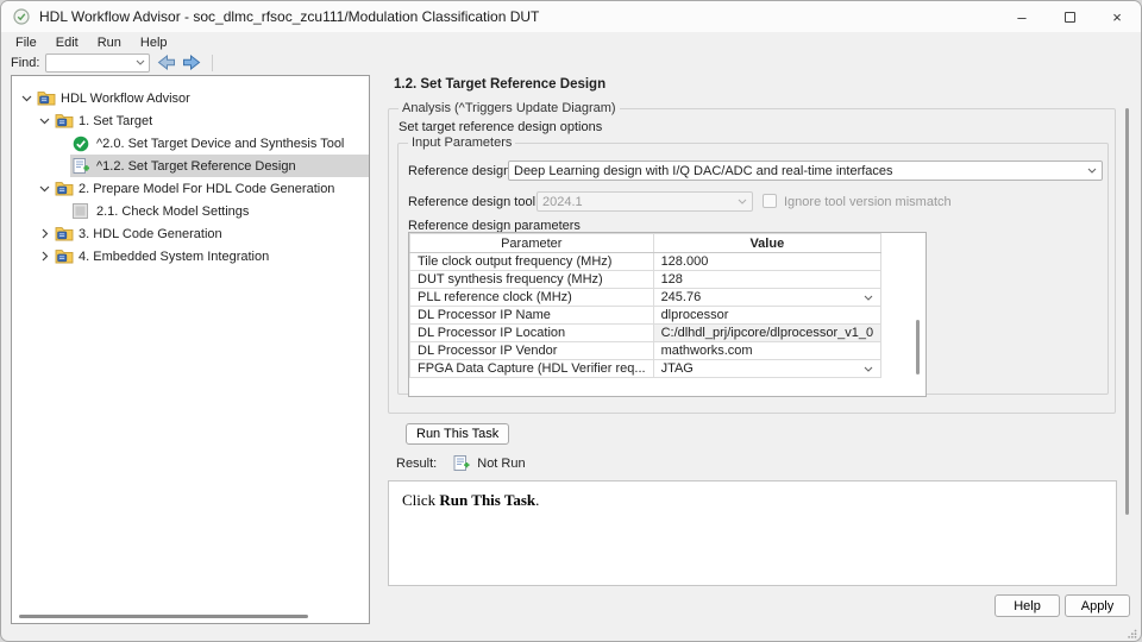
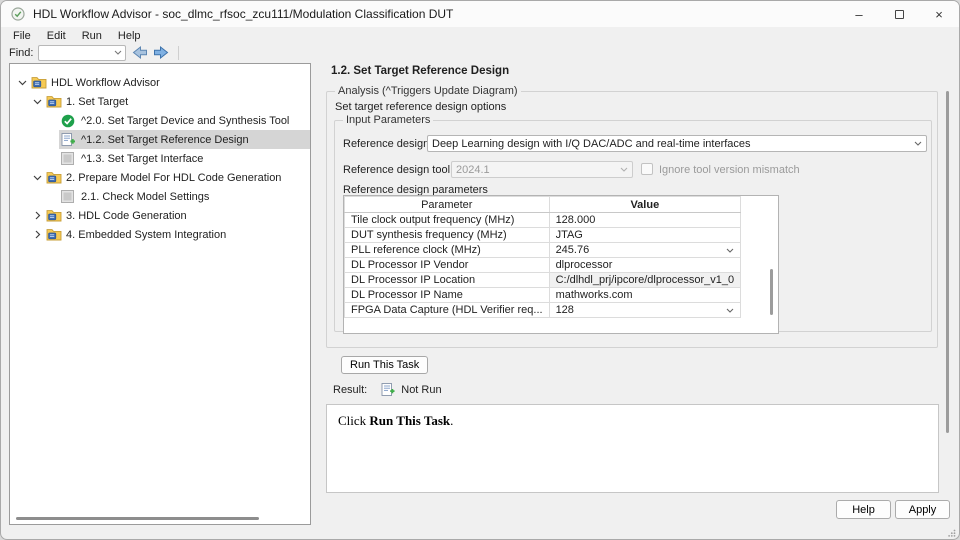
  HDL Workflow Advisor - soc_dlmc_rfsoc_zcu111/Modulation Classification DUT
  –
  ×
  File
  Edit
  Run
  Help
  Find:
  HDL Workflow Advisor
  1. Set Target
  ^2.0. Set Target Device and Synthesis Tool
  ^1.2. Set Target Reference Design
+ ^1.3. Set Target Interface
  2. Prepare Model For HDL Code Generation
  2.1. Check Model Settings
  3. HDL Code Generation
  4. Embedded System Integration
  1.2. Set Target Reference Design
  Analysis (^Triggers Update Diagram)
  Set target reference design options
  Input Parameters
  Reference desig
  Deep Learning design with I/Q DAC/ADC and real-time interfaces
  Reference design tool
  2024.1
  Ignore tool version mismatch
  Reference design parameters
  Parameter	Value
  Tile clock output frequency (MHz)	128.000
- DUT synthesis frequency (MHz)	128
+ DUT synthesis frequency (MHz)	JTAG
  PLL reference clock (MHz)	245.76
- DL Processor IP Name	dlprocessor
+ DL Processor IP Vendor	dlprocessor
  DL Processor IP Location	C:/dlhdl_prj/ipcore/dlprocessor_v1_0
- DL Processor IP Vendor	mathworks.com
+ DL Processor IP Name	mathworks.com
- FPGA Data Capture (HDL Verifier req...	JTAG
+ FPGA Data Capture (HDL Verifier req...	128
  Run This Task
  Result:
  Not Run
  Click Run This Task.
  Help
  Apply
